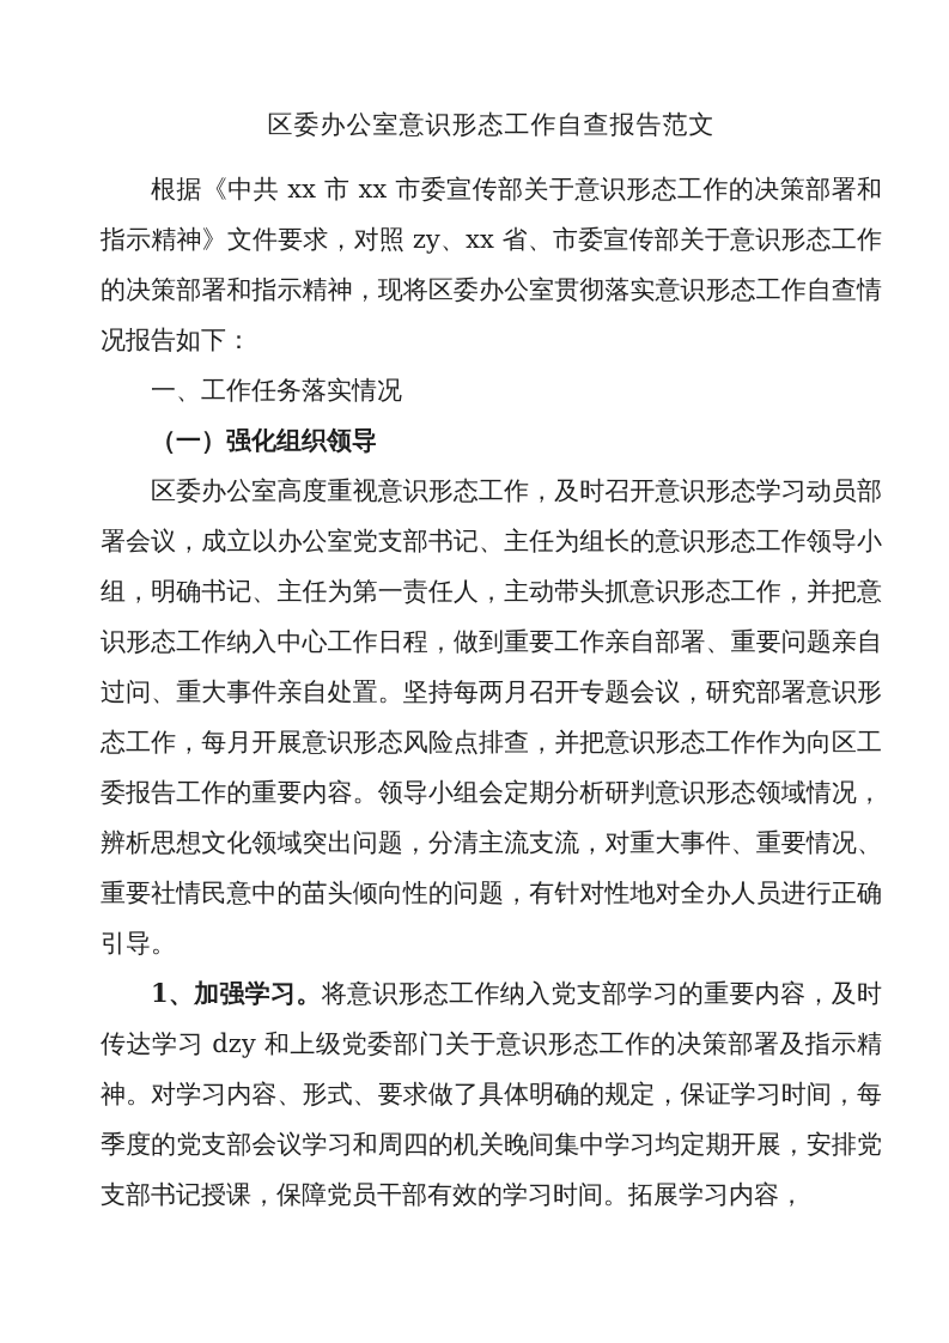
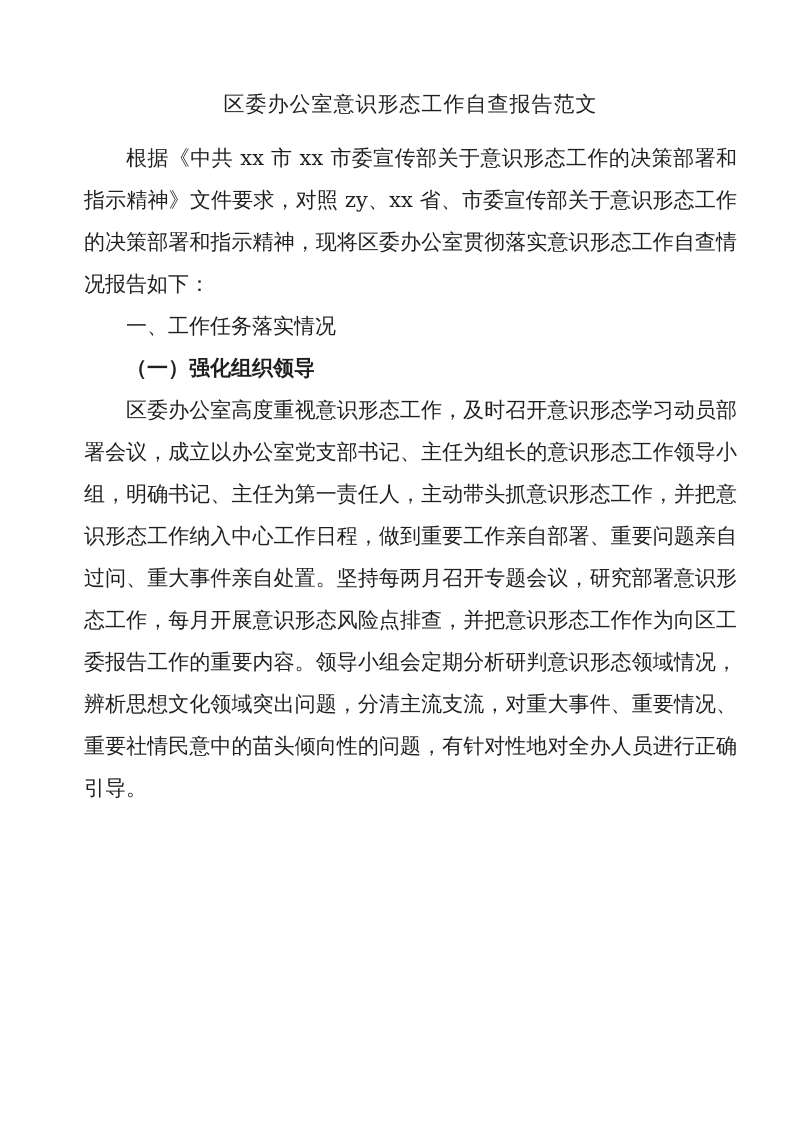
  区委办公室意识形态工作自查报告范文
  根据《中共 xx 市 xx 市委宣传部关于意识形态工作的决策部署和指示精神》文件要求，对照 zy、xx 省、市委宣传部关于意识形态工作的决策部署和指示精神，现将区委办公室贯彻落实意识形态工作自查情况报告如下：
  一、工作任务落实情况
  （一）强化组织领导
  区委办公室高度重视意识形态工作，及时召开意识形态学习动员部署会议，成立以办公室党支部书记、主任为组长的意识形态工作领导小组，明确书记、主任为第一责任人，主动带头抓意识形态工作，并把意识形态工作纳入中心工作日程，做到重要工作亲自部署、重要问题亲自过问、重大事件亲自处置。坚持每两月召开专题会议，研究部署意识形态工作，每月开展意识形态风险点排查，并把意识形态工作作为向区工委报告工作的重要内容。领导小组会定期分析研判意识形态领域情况，辨析思想文化领域突出问题，分清主流支流，对重大事件、重要情况、重要社情民意中的苗头倾向性的问题，有针对性地对全办人员进行正确引导。
- 1、加强学习。将意识形态工作纳入党支部学习的重要内容，及时传达学习 dzy 和上级党委部门关于意识形态工作的决策部署及指示精神。对学习内容、形式、要求做了具体明确的规定，保证学习时间，每季度的党支部会议学习和周四的机关晚间集中学习均定期开展，安排党支部书记授课，保障党员干部有效的学习时间。拓展学习内容，
